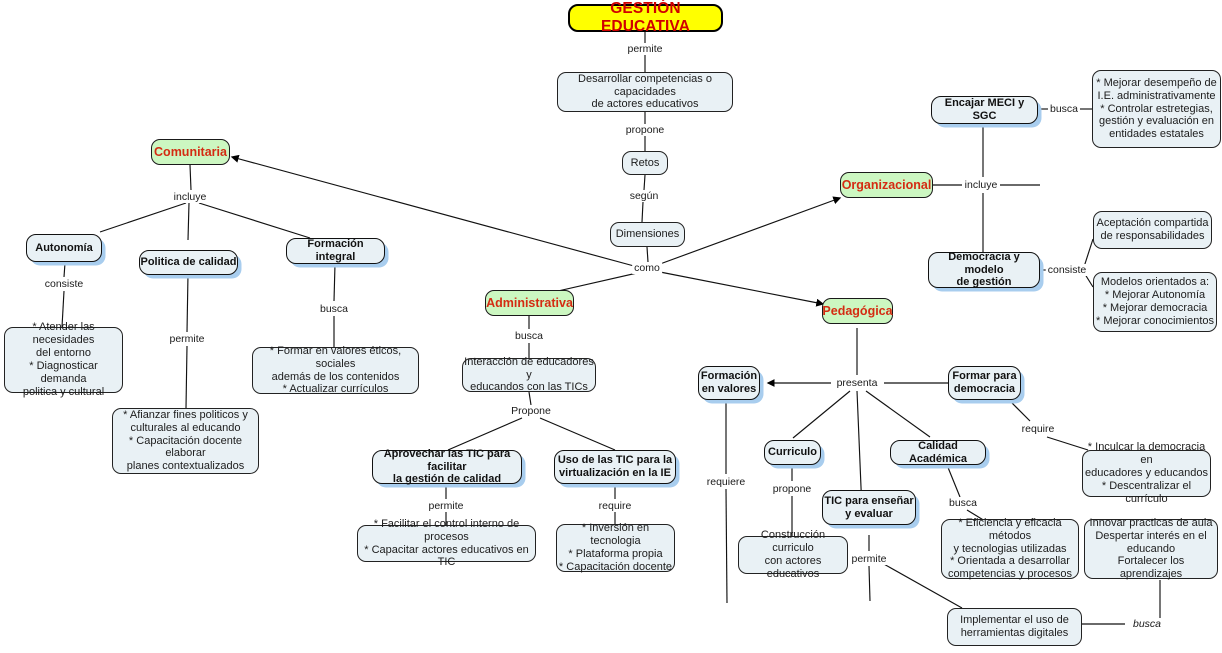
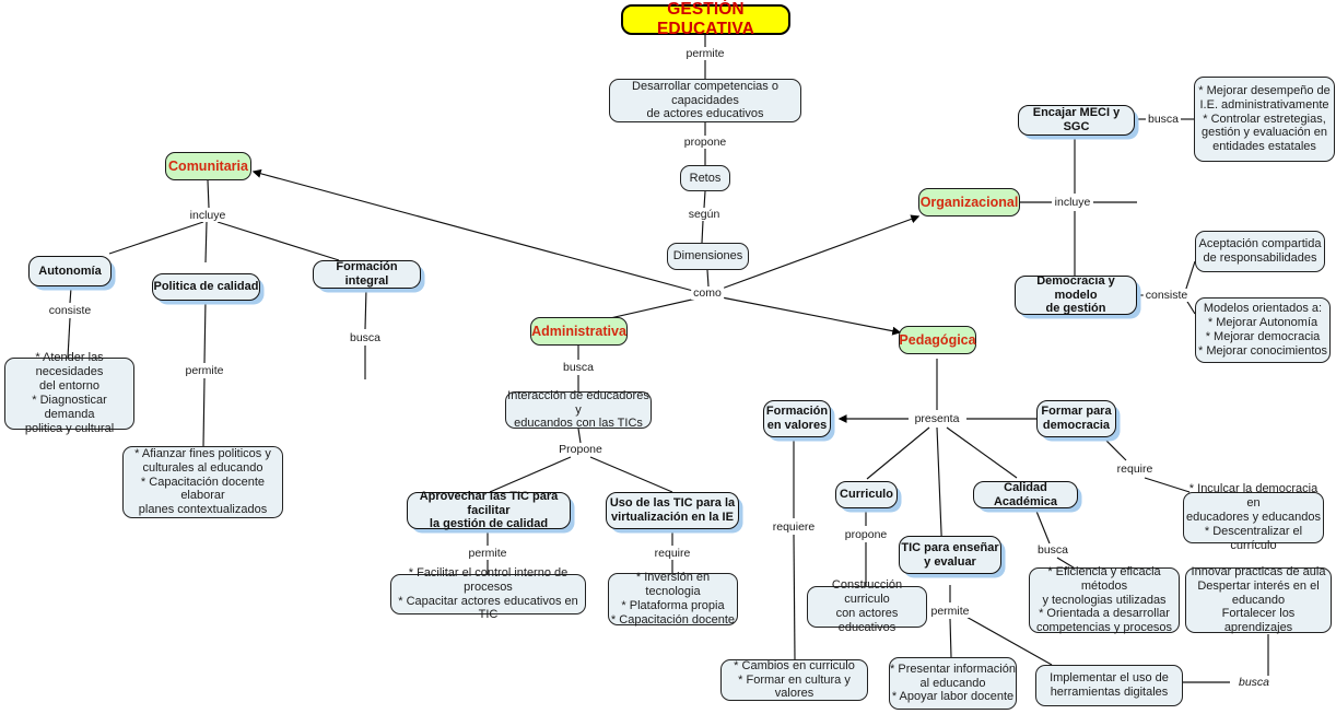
  GESTIÓN EDUCATIVA
  Desarrollar competencias o capacidades
  de actores educativos
  Retos
  Dimensiones
  Comunitaria
  Organizacional
  Administrativa
  Pedagógica
  Autonomía
  Politica de calidad
  Formación integral
  * Atender las necesidades
  del entorno
  * Diagnosticar demanda
  politica y cultural
  * Afianzar fines politicos y
  culturales al educando
  * Capacitación docente elaborar
  planes contextualizados
- * Formar en valores éticos, sociales
- además de los contenidos
- * Actualizar currículos
  Interacción de educadores y
  educandos con las TICs
  Aprovechar las TIC para facilitar
  la gestión de calidad
  Uso de las TIC para la
  virtualización en la IE
  * Facilitar el control interno de procesos
  * Capacitar actores educativos en TIC
  * Inversión en tecnologia
  * Plataforma propia
  * Capacitación docente
  Encajar MECI y SGC
  * Mejorar desempeño de
  I.E. administrativamente
  * Controlar estretegias,
  gestión y evaluación en
  entidades estatales
  Democracia y modelo
  de gestión
  Aceptación compartida
  de responsabilidades
  Modelos orientados a:
  * Mejorar Autonomía
  * Mejorar democracia
  * Mejorar conocimientos
  Formación
  en valores
  Formar para
  democracia
  Curriculo
  Calidad Académica
  TIC para enseñar
  y evaluar
  * Inculcar la democracia en
  educadores y educandos
  * Descentralizar el currículo
  * Eficiencia y eficacia métodos
  y tecnologias utilizadas
  * Orientada a desarrollar
  competencias y procesos
  Innovar practicas de aula
  Despertar interés en el
  educando
  Fortalecer los aprendizajes
  Construcción curriculo
  con actores educativos
+ * Cambios en curriculo
+ * Formar en cultura y valores
+ * Presentar información
+ al educando
+ * Apoyar labor docente
  Implementar el uso de
  herramientas digitales
  permite
  propone
  según
  como
  incluye
  consiste
  permite
  busca
  busca
  Propone
  permite
  require
  busca
  incluye
  consiste
  presenta
  requiere
  propone
  permite
  busca
  require
  busca
